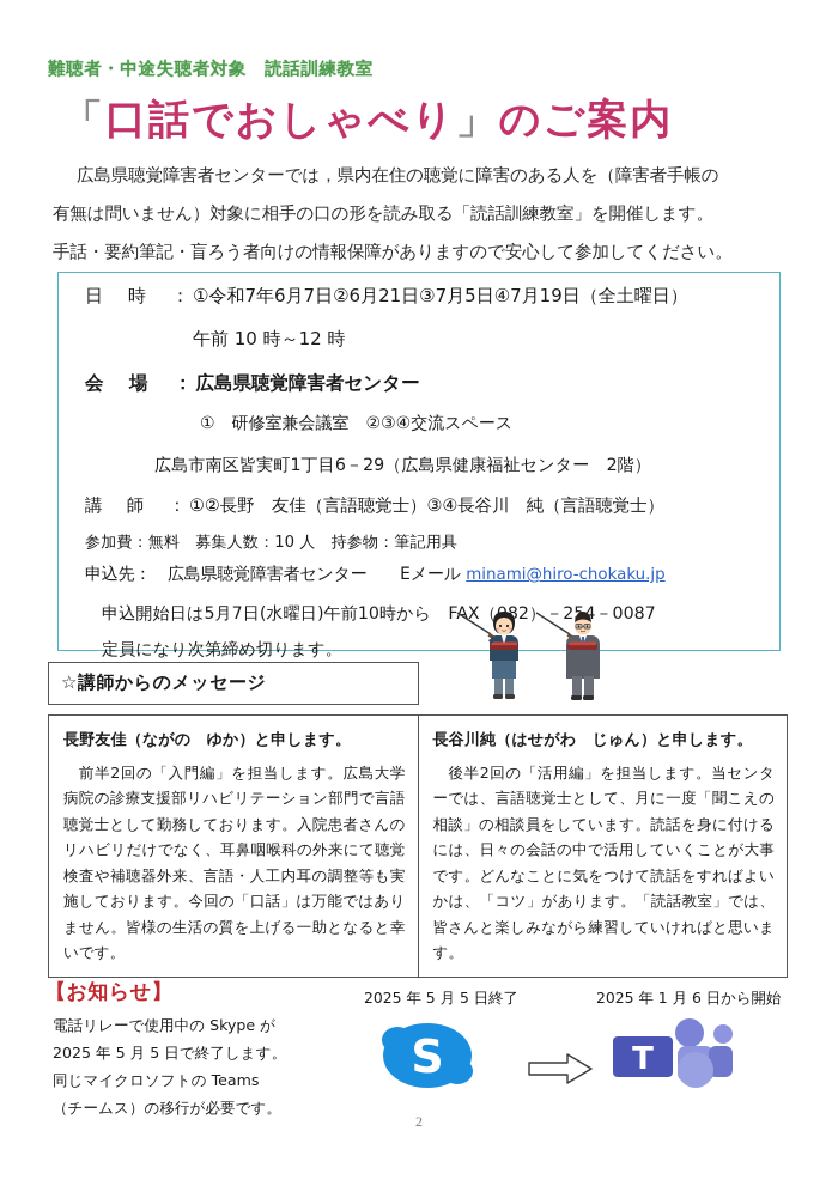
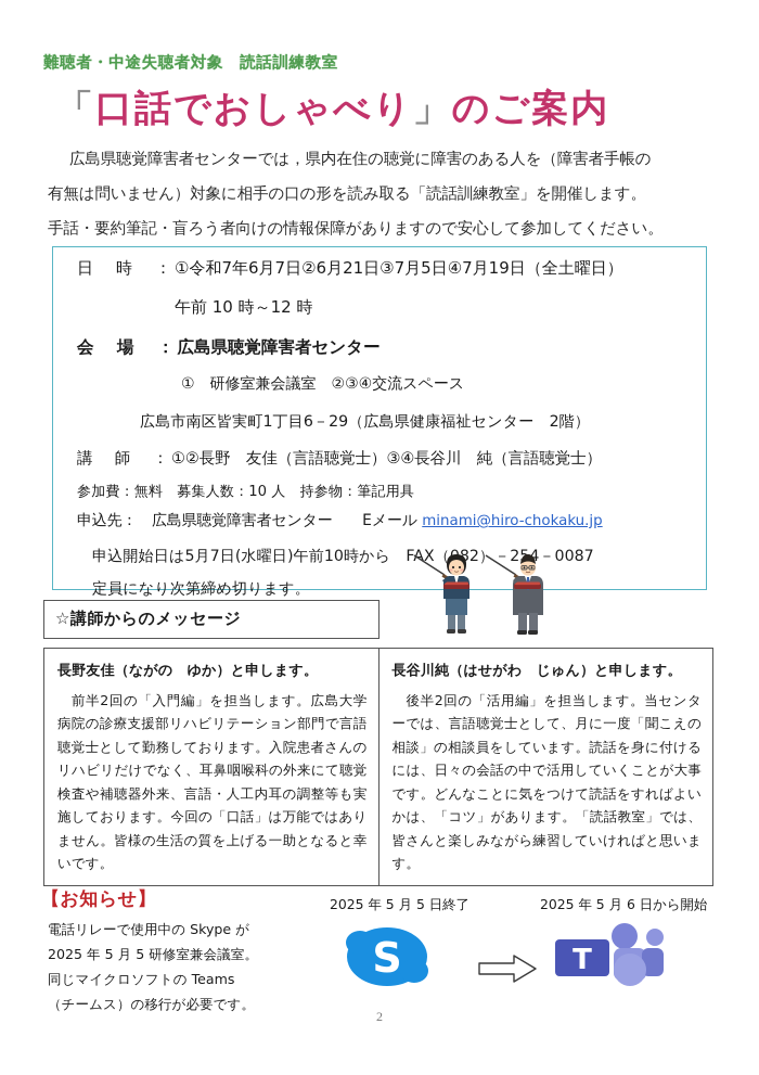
  難聴者・中途失聴者対象 読話訓練教室
  「口話でおしゃべり」のご案内
  広島県聴覚障害者センターでは，県内在住の聴覚に障害のある人を（障害者手帳の
  有無は問いません）対象に相手の口の形を読み取る「読話訓練教室」を開催します。
  手話・要約筆記・盲ろう者向けの情報保障がありますので安心して参加してください。
  日 時 ：①令和7年6月7日②6月21日③7月5日④7月19日（全土曜日）
  午前 10 時～12 時
  会 場 ：広島県聴覚障害者センター
  ① 研修室兼会議室 ②③④交流スペース
  広島市南区皆実町1丁目6－29（広島県健康福祉センター 2階）
  講 師 ：①②長野 友佳（言語聴覚士）③④長谷川 純（言語聴覚士）
  参加費：無料 募集人数：10 人 持参物：筆記用具
  申込先： 広島県聴覚障害者センター Eメール minami@hiro-chokaku.jp
  申込開始日は5月7日(水曜日)午前10時から FAX（82－24－0087
  定員になり次第締め切ります。
  ☆講師からのメッセージ
  長野友佳（ながの ゆか）と申します。
  前半2回の「入門編」を担当します。広島大学病院の診療支援部リハビリテーション部門で言語聴覚士として勤務しております。入院患者さんのリハビリだけでなく、耳鼻咽喉科の外来にて聴覚検査や補聴器外来、言語・人工内耳の調整等も実施しております。今回の「口話」は万能ではありません。皆様の生活の質を上げる一助となると幸いです。
  長谷川純（はせがわ じゅん）と申します。
  後半2回の「活用編」を担当します。当センターでは、言語聴覚士として、月に一度「聞こえの相談」の相談員をしています。読話を身に付けるには、日々の会話の中で活用していくことが大事です。どんなことに気をつけて読話をすればよいかは、「コツ」があります。「読話教室」では、皆さんと楽しみながら練習していければと思います。
  【お知らせ】
  電話リレーで使用中の Skype が
- 2025 年 5 月 5 日で終了します。
+ 2025 年 5 月 5 研修室兼会議室。
  同じマイクロソフトの Teams
  （チームス）の移行が必要です。
  2025 年 5 月 5 日終了
- 2025 年 1 月 6 日から開始
+ 2025 年 5 月 6 日から開始
  S
  T
  2
